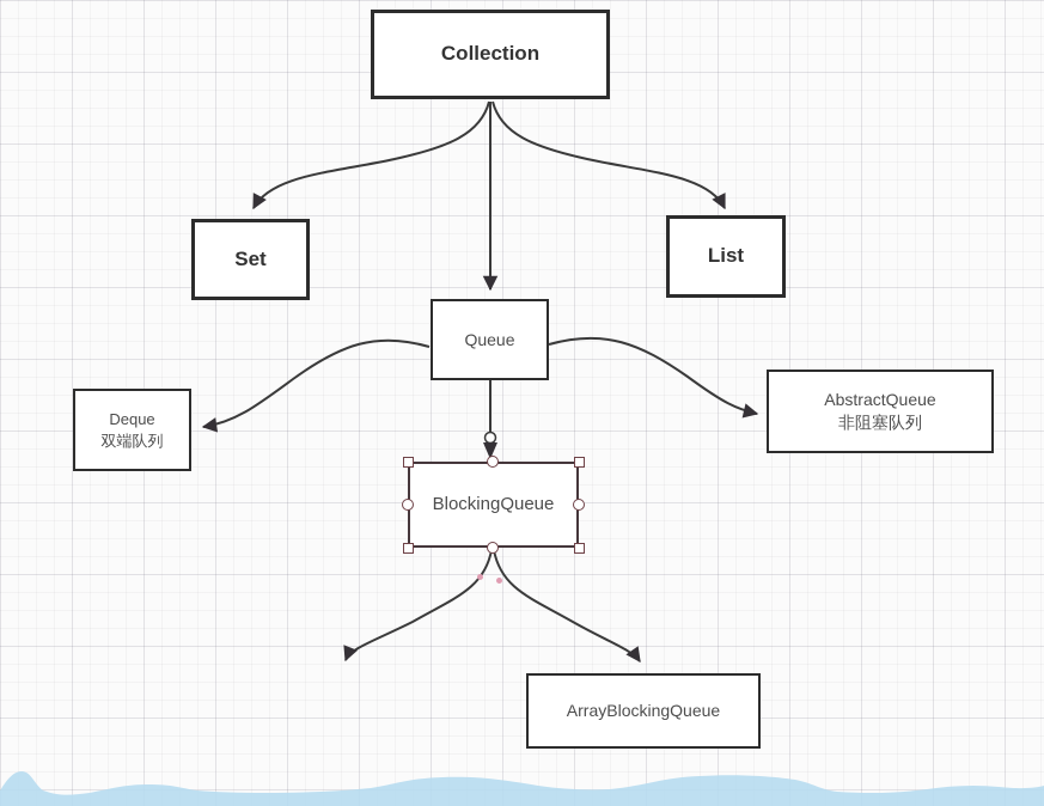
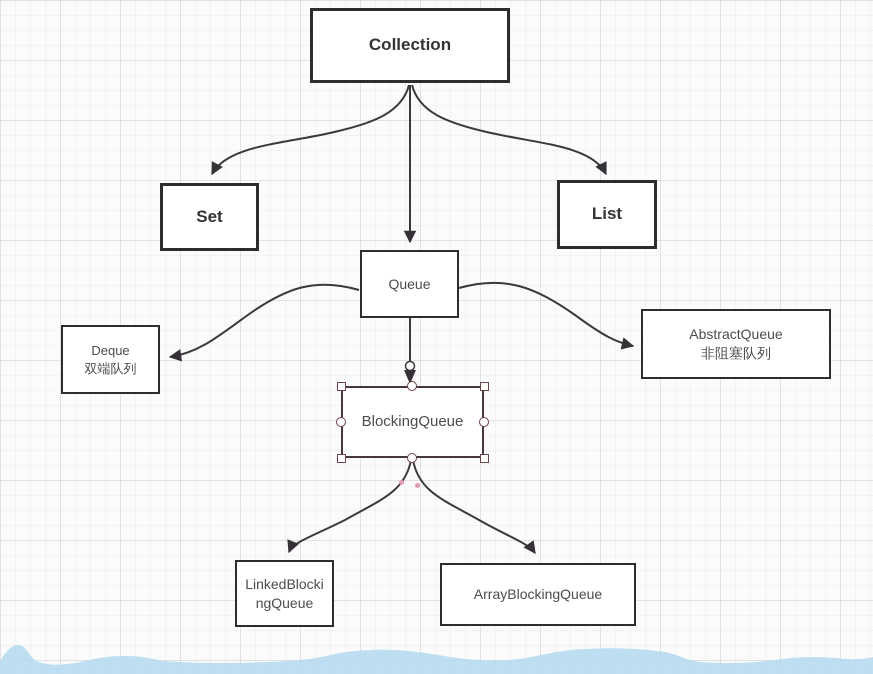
  Collection
  Set
  List
  Queue
  Deque
  双端队列
  AbstractQueue
  非阻塞队列
  BlockingQueue
+ LinkedBlocki
+ ngQueue
  ArrayBlockingQueue
